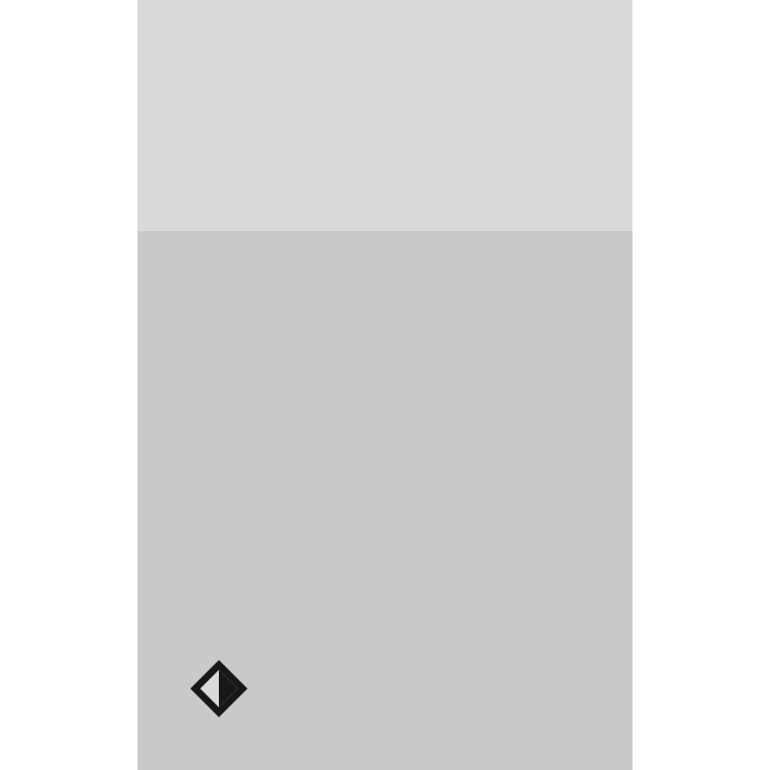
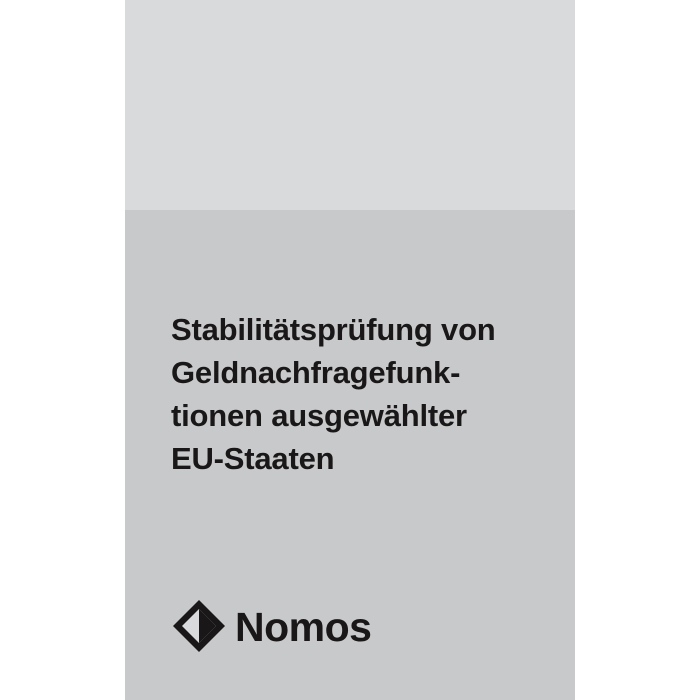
+ Stabilitätsprüfung von
+ Geldnachfragefunk-
+ tionen ausgewählter
+ EU-Staaten
+ Nomos
